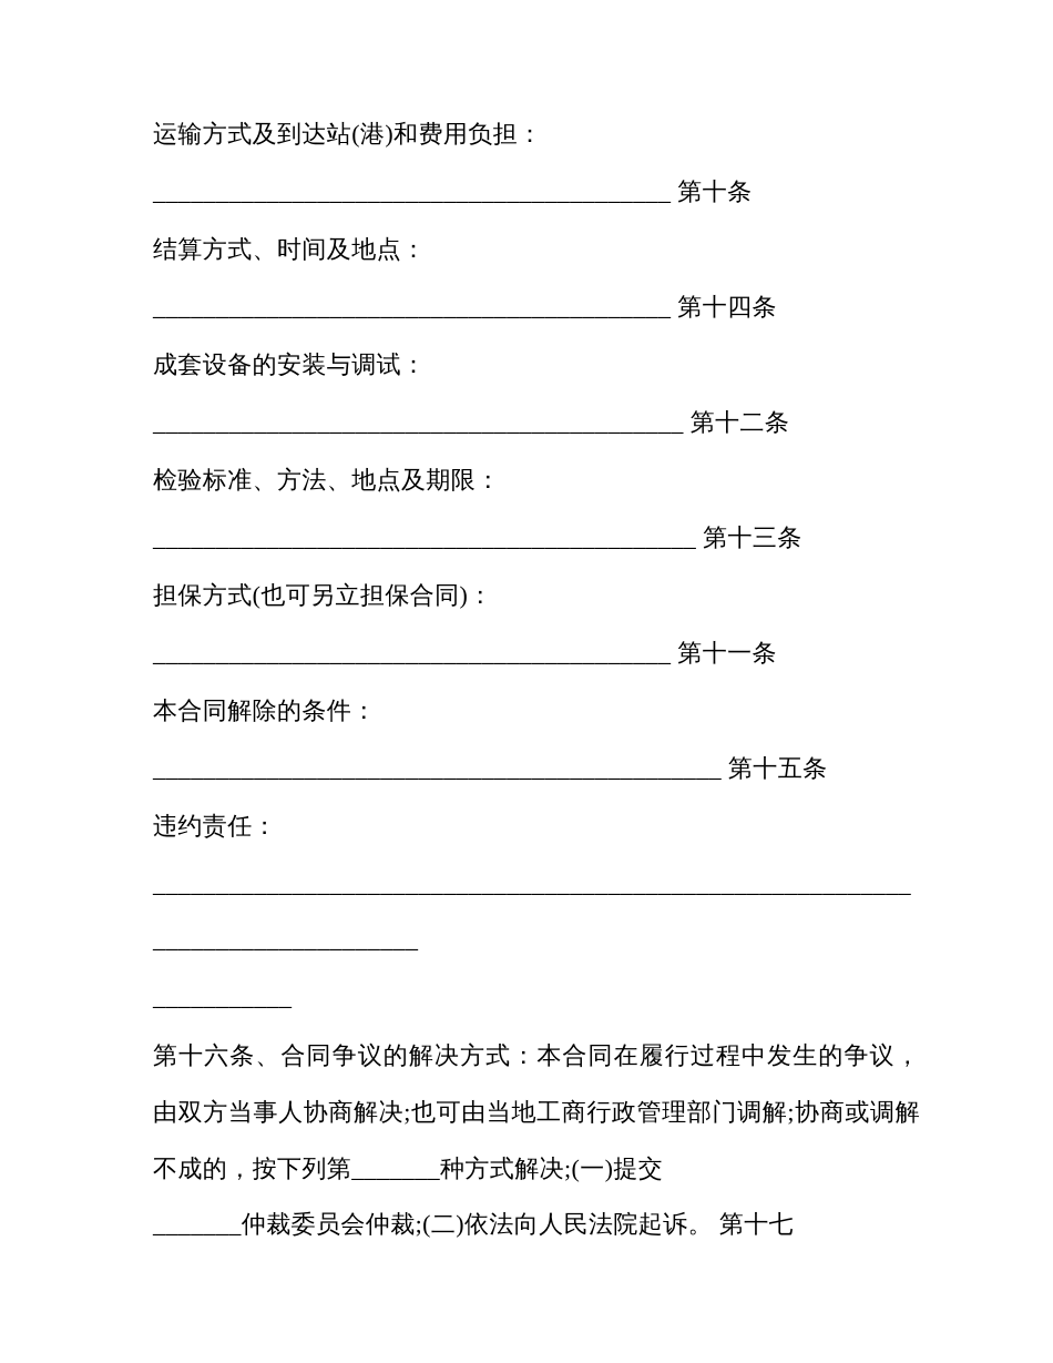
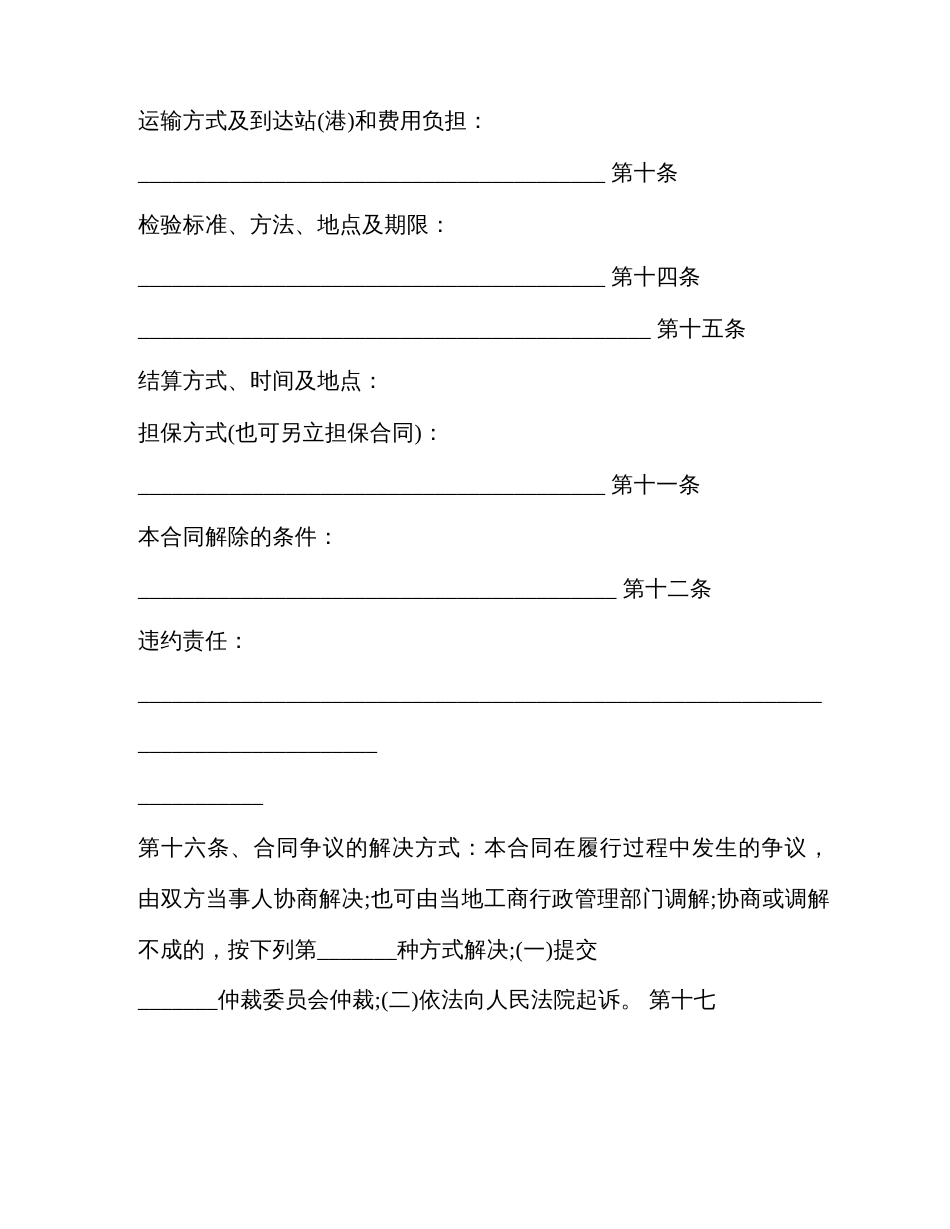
  运输方式及到达站(港)和费用负担：
  _________________________________________ 第十条
- 结算方式、时间及地点：
+ 检验标准、方法、地点及期限：
  _________________________________________ 第十四条
- 成套设备的安装与调试：
- __________________________________________ 第十二条
+ _____________________________________________ 第十五条
- 检验标准、方法、地点及期限：
+ 结算方式、时间及地点：
- ___________________________________________ 第十三条
  担保方式(也可另立担保合同)：
  _________________________________________ 第十一条
  本合同解除的条件：
- _____________________________________________ 第十五条
+ __________________________________________ 第十二条
  违约责任：
  _________________________________________________________________________________
  ___________
  第十六条、合同争议的解决方式：本合同在履行过程中发生的争议，由双方当事人协商解决;也可由当地工商行政管理部门调解;协商或调解不成的，按下列第_______种方式解决;(一)提交
  _______仲裁委员会仲裁;(二)依法向人民法院起诉。 第十七
